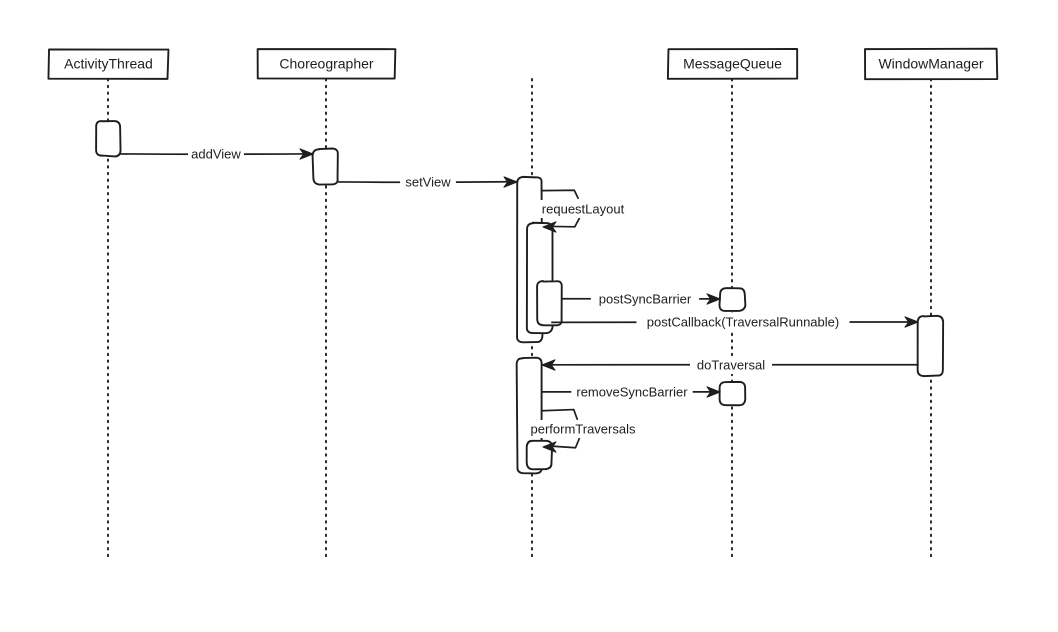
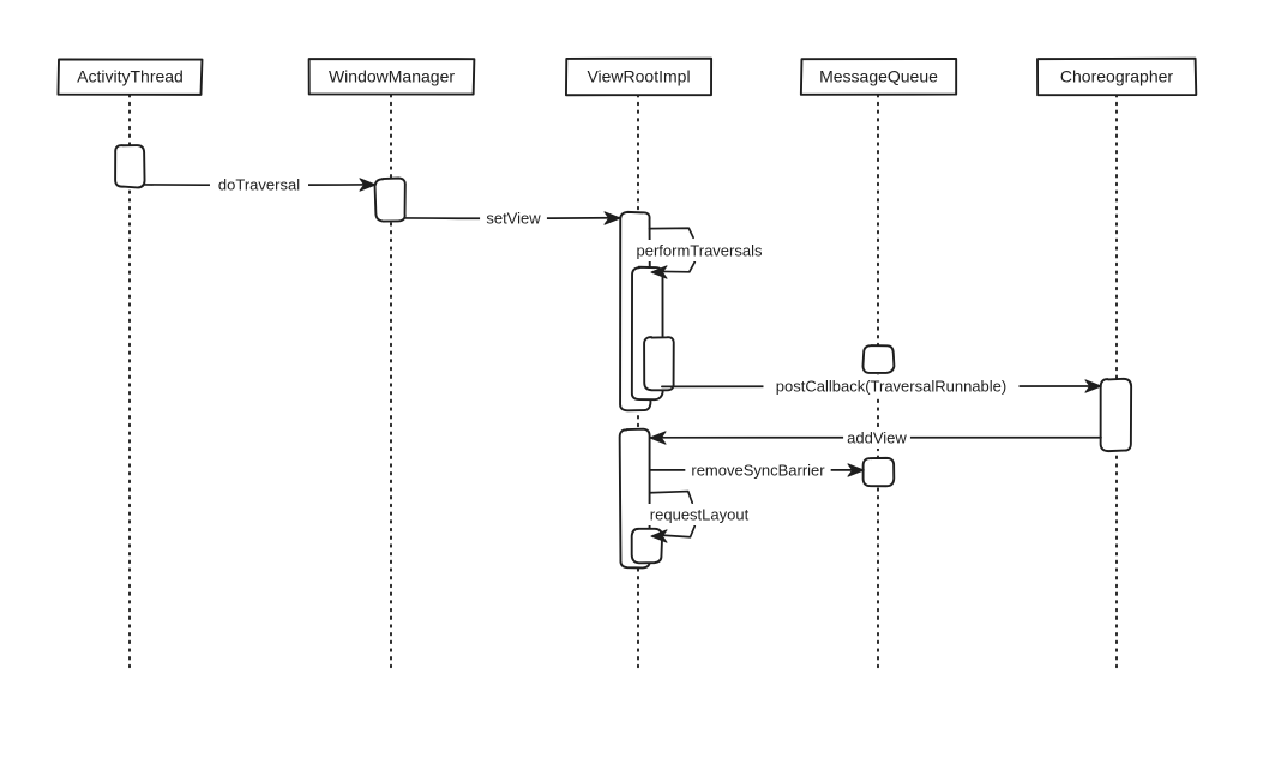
- addView
+ doTraversal
  setView
- requestLayout
+ performTraversals
- postSyncBarrier
  postCallback(TraversalRunnable)
- doTraversal
+ addView
  removeSyncBarrier
- performTraversals
+ requestLayout
  ActivityThread
- Choreographer
+ WindowManager
+ ViewRootImpl
  MessageQueue
- WindowManager
+ Choreographer
